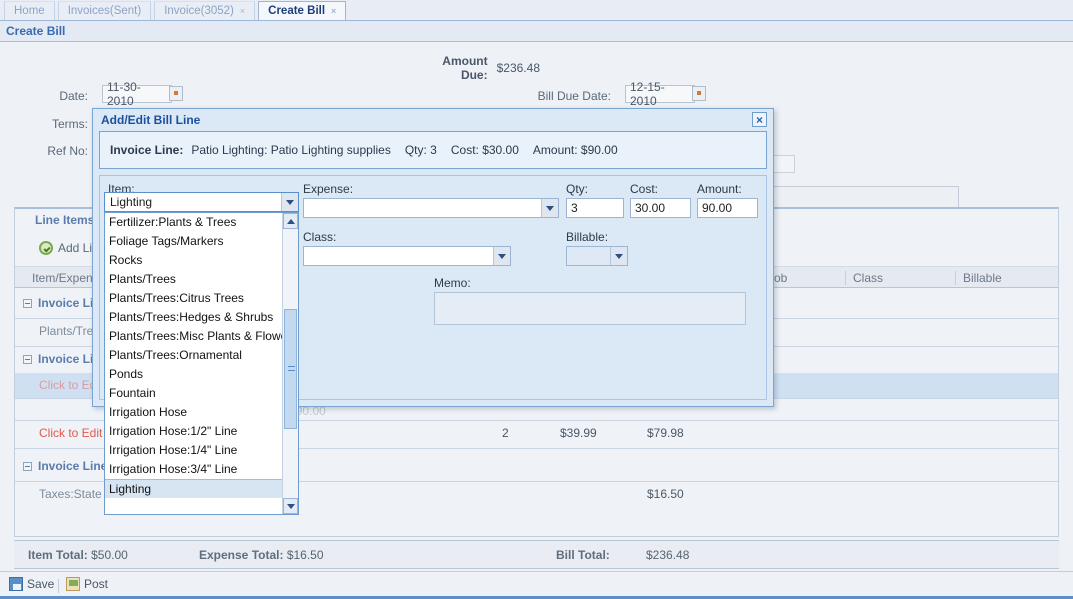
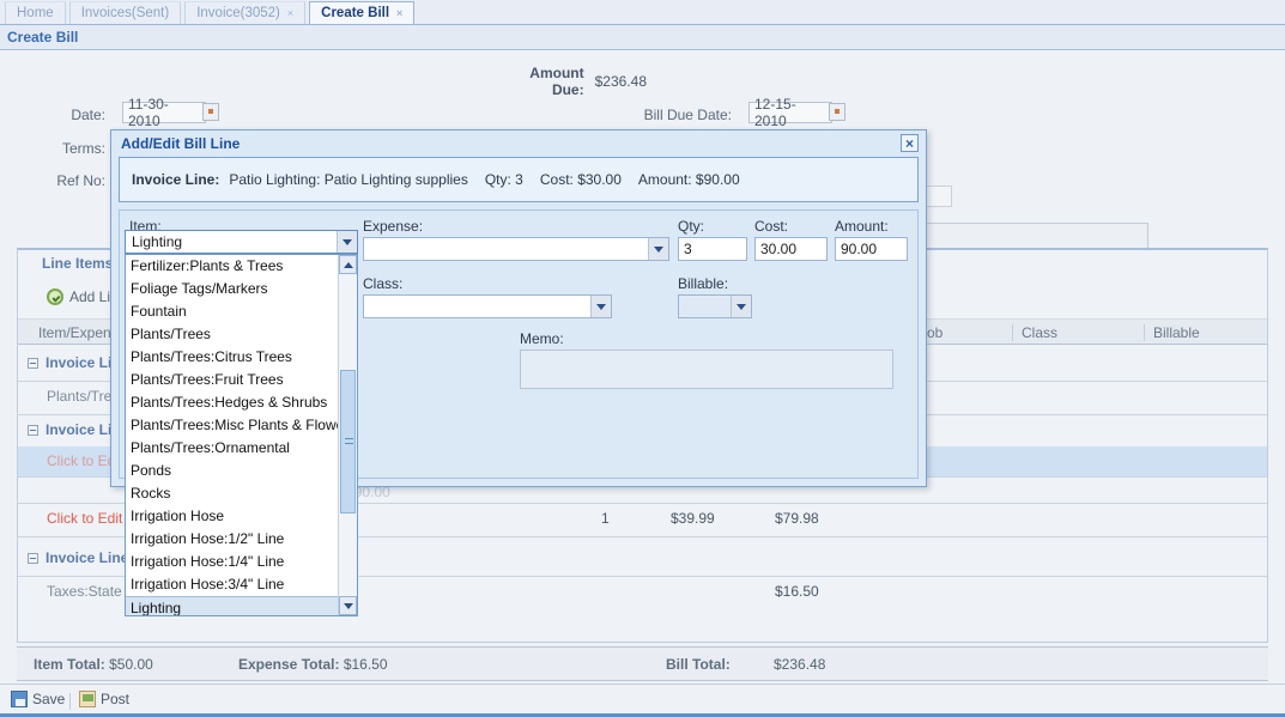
  Home
  Invoices(Sent)
  Invoice(3052)
  ×
  Create Bill
  ×
  Create Bill
  Date:
  11-30-2010
  Terms:
  Ref No:
  Amount Due:
  $236.48
  Bill Due Date:
  12-15-2010
  Line Item
  Add Li
  Item/Expen
  Class
  Billable
  Plants/Tre
- 2
+ 1
  $39.99
  $79.98
  Invoice Lin
  Taxes:State
  $16.50
  Item Total: $50.00
  Expense Total: $16.50
  Bill Total:
  $236.48
  Save
  Post
  Add/Edit Bill Line
  ×
  Invoice Line:
  Patio Lighting: Patio Lighting supplies
  Qty: 3
  Cost: $30.00
  Amount: $90.00
  Item:
  Expense:
  Qty:
  3
  Cost:
  30.00
  Amount:
  90.00
  Class:
  Billable:
  Memo:
  Lighting
  Fertilizer:Plants & Trees
  Foliage Tags/Markers
- Rocks
+ Fountain
  Plants/Trees
  Plants/Trees:Citrus Trees
+ Plants/Trees:Fruit Trees
  Plants/Trees:Hedges & Shrubs
  Plants/Trees:Misc Plants & Flow
  Plants/Trees:Ornamental
  Ponds
- Fountain
+ Rocks
  Irrigation Hose
  Irrigation Hose:1/2" Line
  Irrigation Hose:1/4" Line
  Irrigation Hose:3/4" Line
  Lighting
